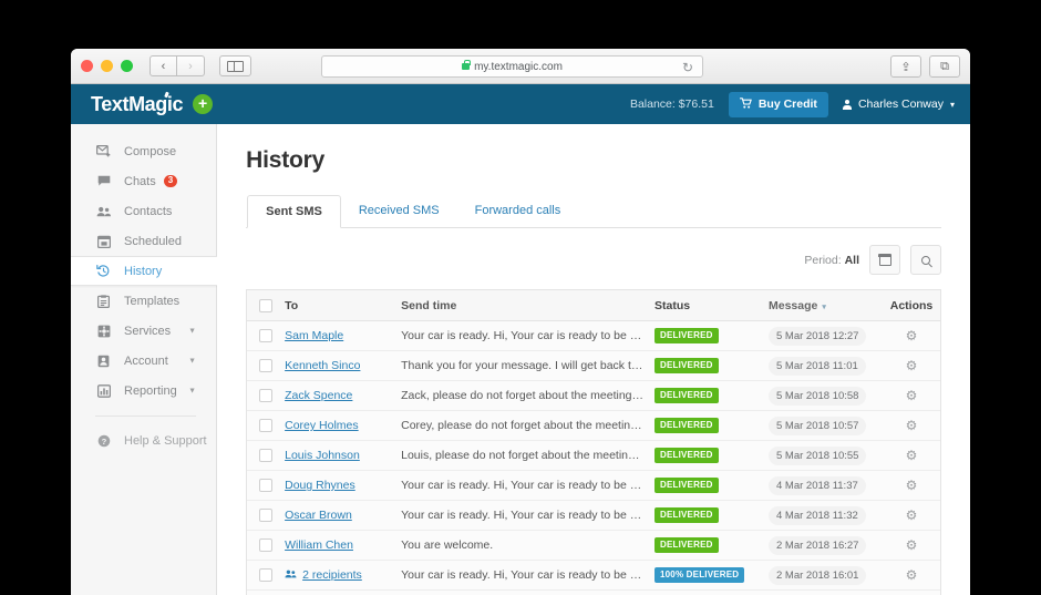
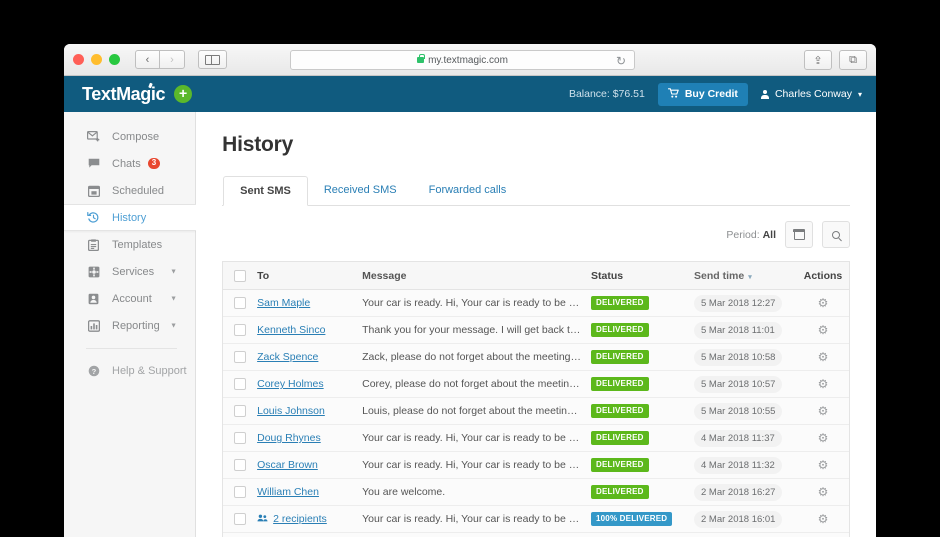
  ‹
  ›
  my.textmagic.com
  ↻
  ⇪
  ⧉
  TextMagic
  +
  Balance: $76.51
  Buy Credit
  Charles Conway
  ▾
  Compose
  Chats
  3
- Contacts
  Scheduled
  History
  Templates
  Services
  Account
  Reporting
  ?
  Help & Support
  History
  Sent SMS
  Received SMS
  Forwarded calls
  Period: All
  To
- Send time
+ Message
  Status
- Message
+ Send time
  Actions
  Sam Maple
  Your car is ready. Hi, Your car is ready to be …
  DELIVERED
  5 Mar 2018 12:27
  ⚙
  Kenneth Sinco
  Thank you for your message. I will get back t…
  DELIVERED
  5 Mar 2018 11:01
  ⚙
  Zack Spence
  Zack, please do not forget about the meeting…
  DELIVERED
  5 Mar 2018 10:58
  ⚙
  Corey Holmes
  Corey, please do not forget about the meetin…
  DELIVERED
  5 Mar 2018 10:57
  ⚙
  Louis Johnson
  Louis, please do not forget about the meetin…
  DELIVERED
  5 Mar 2018 10:55
  ⚙
  Doug Rhynes
  Your car is ready. Hi, Your car is ready to be …
  DELIVERED
  4 Mar 2018 11:37
  ⚙
  Oscar Brown
  Your car is ready. Hi, Your car is ready to be …
  DELIVERED
  4 Mar 2018 11:32
  ⚙
  William Chen
  You are welcome.
  DELIVERED
  2 Mar 2018 16:27
  ⚙
  2 recipients
  Your car is ready. Hi, Your car is ready to be …
  100% DELIVERED
  2 Mar 2018 16:01
  ⚙
